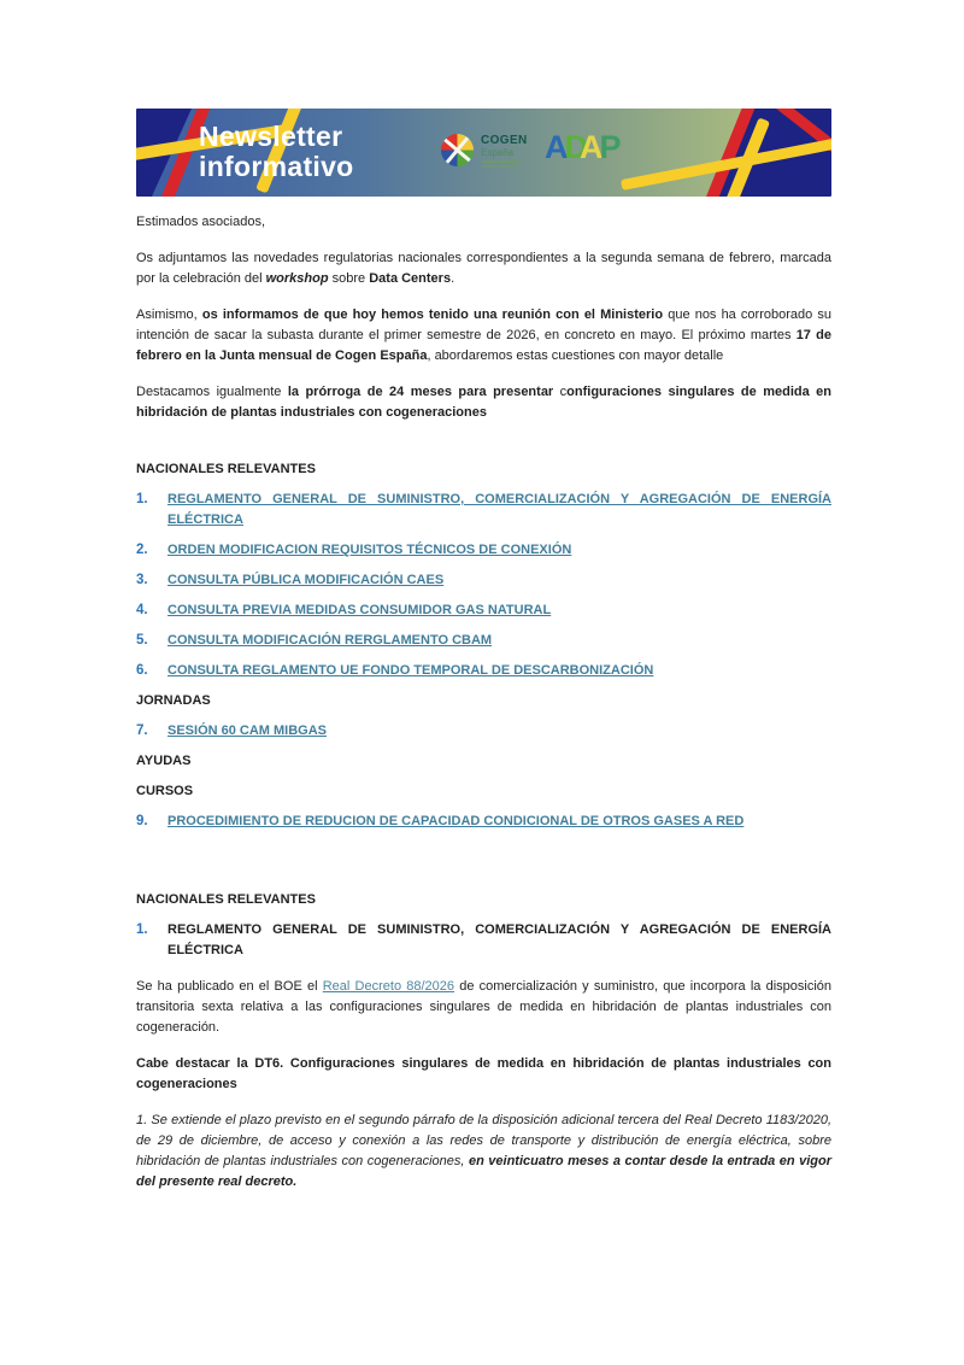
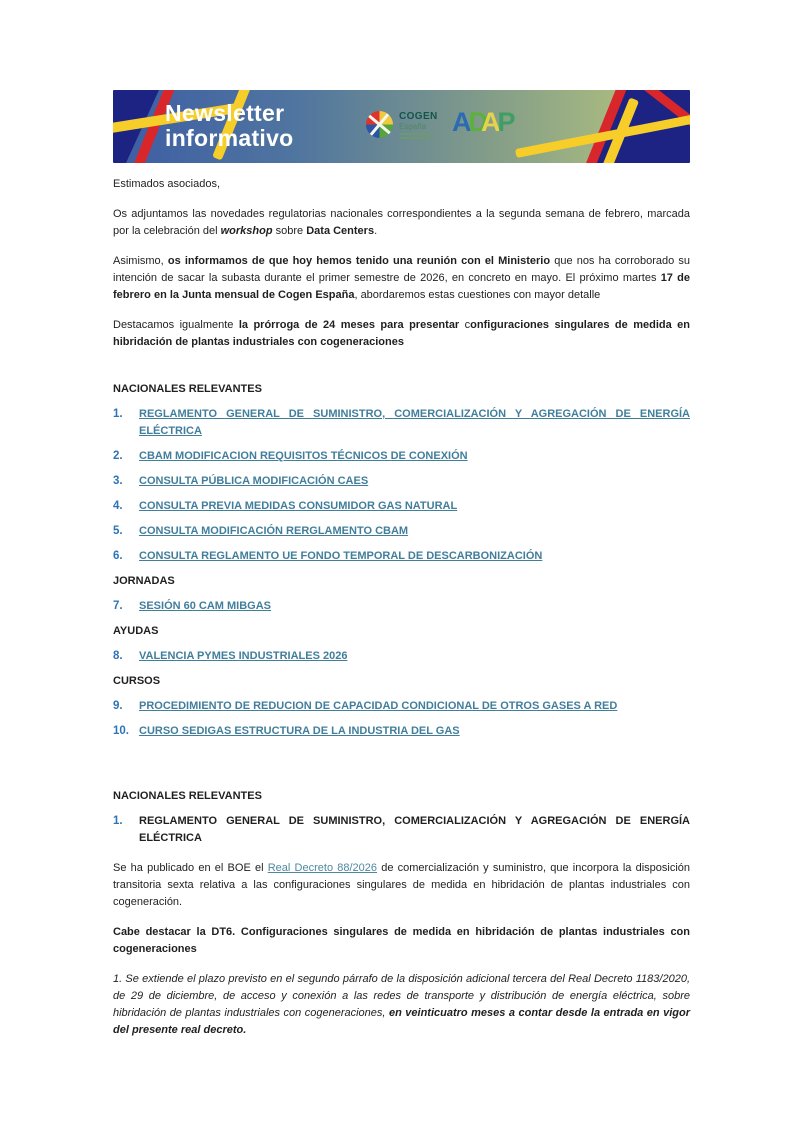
  Newsletter
  informativo
  COGEN
  España
  ADAP
  Estimados asociados,
  Os adjuntamos las novedades regulatorias nacionales correspondientes a la segunda semana de febrero, marcada por la celebración del workshop sobre Data Centers.
  Asimismo, os informamos de que hoy hemos tenido una reunión con el Ministerio que nos ha corroborado su intención de sacar la subasta durante el primer semestre de 2026, en concreto en mayo. El próximo martes 17 de febrero en la Junta mensual de Cogen España, abordaremos estas cuestiones con mayor detalle
  Destacamos igualmente la prórroga de 24 meses para presentar configuraciones singulares de medida en hibridación de plantas industriales con cogeneraciones
  NACIONALES RELEVANTES
  1.
  REGLAMENTO GENERAL DE SUMINISTRO, COMERCIALIZACIÓN Y AGREGACIÓN DE ENERGÍA ELÉCTRICA
  2.
- ORDEN MODIFICACION REQUISITOS TÉCNICOS DE CONEXIÓN
+ CBAM MODIFICACION REQUISITOS TÉCNICOS DE CONEXIÓN
  3.
  CONSULTA PÚBLICA MODIFICACIÓN CAES
  4.
  CONSULTA PREVIA MEDIDAS CONSUMIDOR GAS NATURAL
  5.
  CONSULTA MODIFICACIÓN RERGLAMENTO CBAM
  6.
  CONSULTA REGLAMENTO UE FONDO TEMPORAL DE DESCARBONIZACIÓN
  JORNADAS
  7.
  SESIÓN 60 CAM MIBGAS
  AYUDAS
+ 8.
+ VALENCIA PYMES INDUSTRIALES 2026
  CURSOS
  9.
  PROCEDIMIENTO DE REDUCION DE CAPACIDAD CONDICIONAL DE OTROS GASES A RED
+ 10.
+ CURSO SEDIGAS ESTRUCTURA DE LA INDUSTRIA DEL GAS
  NACIONALES RELEVANTES
  1.
  REGLAMENTO GENERAL DE SUMINISTRO, COMERCIALIZACIÓN Y AGREGACIÓN DE ENERGÍA ELÉCTRICA
  Se ha publicado en el BOE el Real Decreto 88/2026 de comercialización y suministro, que incorpora la disposición transitoria sexta relativa a las configuraciones singulares de medida en hibridación de plantas industriales con cogeneración.
  Cabe destacar la DT6. Configuraciones singulares de medida en hibridación de plantas industriales con cogeneraciones
  1. Se extiende el plazo previsto en el segundo párrafo de la disposición adicional tercera del Real Decreto 1183/2020, de 29 de diciembre, de acceso y conexión a las redes de transporte y distribución de energía eléctrica, sobre hibridación de plantas industriales con cogeneraciones, en veinticuatro meses a contar desde la entrada en vigor del presente real decreto.
